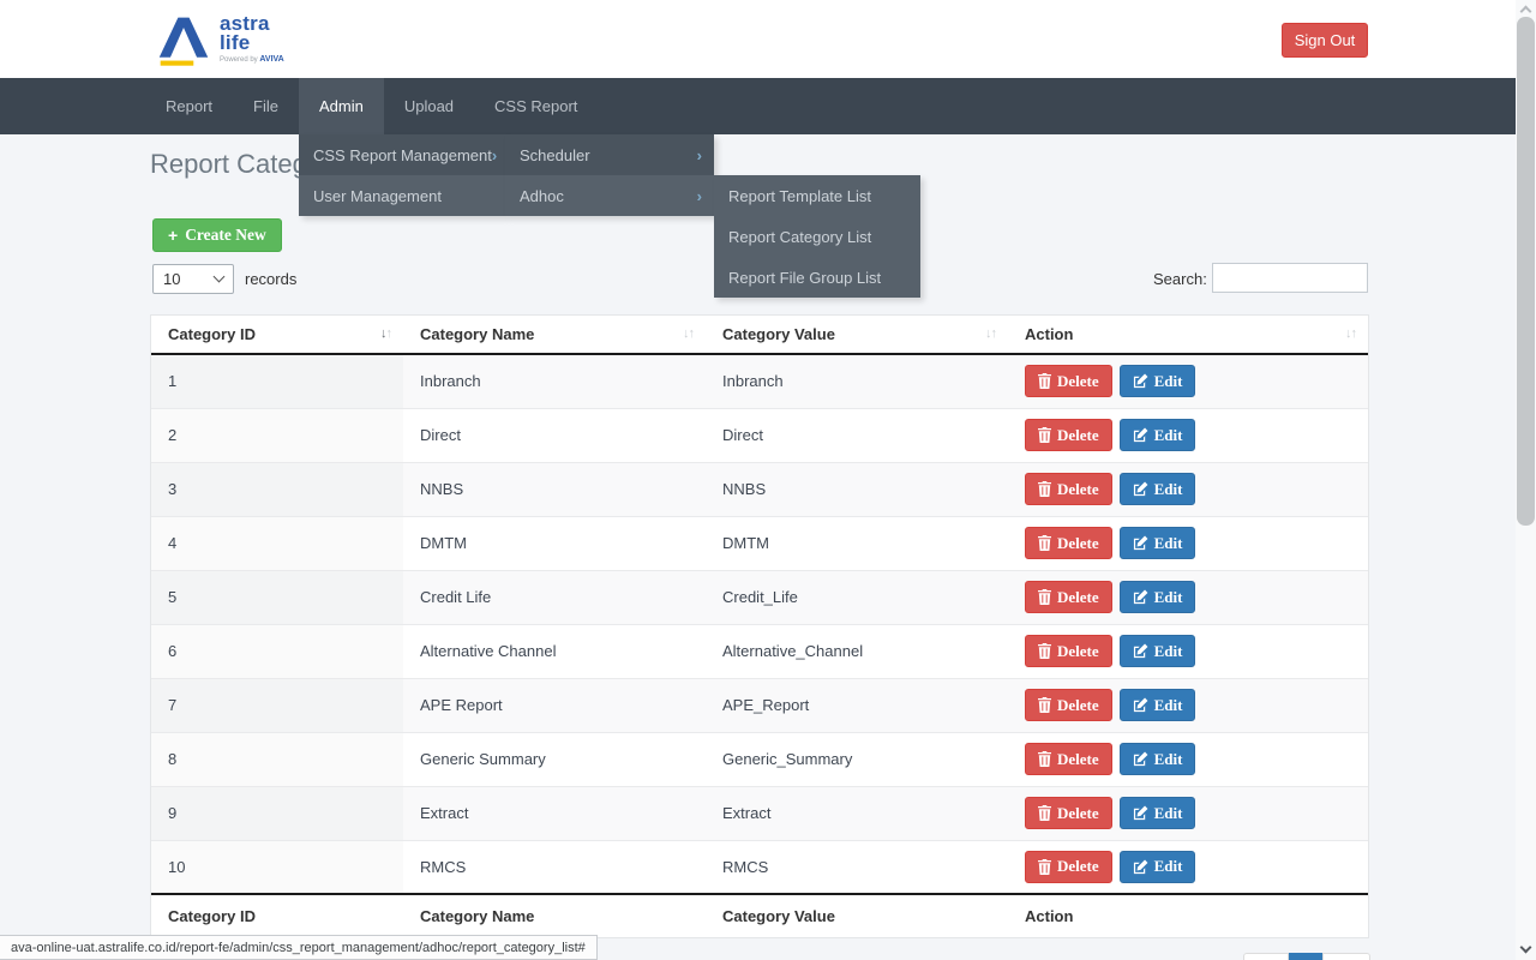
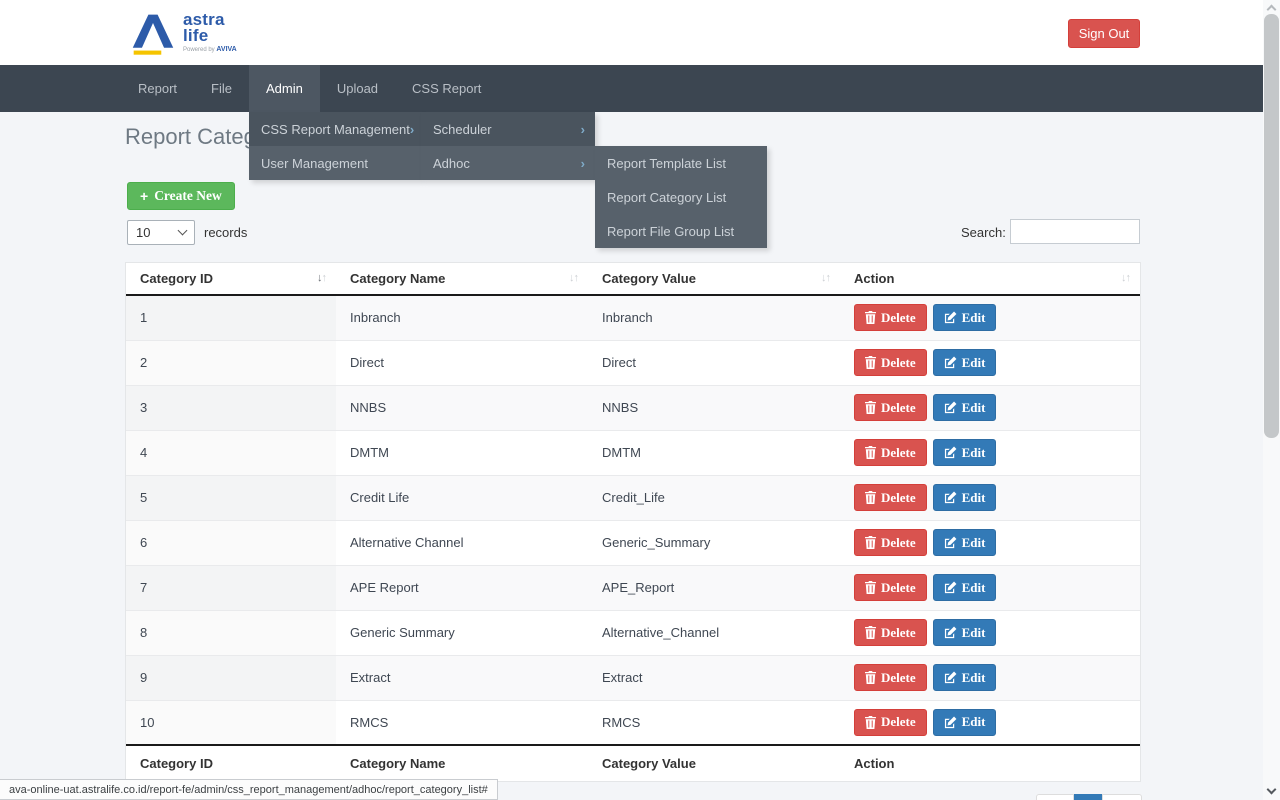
  astra
  life
  Sign Out
  Report
  File
  Admin
  Upload
  CSS Report
  CSS Report Management
  ›
  User Management
  Scheduler
  ›
  Adhoc
  ›
  Report Template List
  Report Category List
  Report File Group List
  +
  Create New
  10
  records
  Search:
  ↓↑ Category ID	↓↑ Category Name	↓↑ Category Value	↓↑ Action
  1	Inbranch	Inbranch	Delete Edit
  2	Direct	Direct	Delete Edit
  3	NNBS	NNBS	Delete Edit
  4	DMTM	DMTM	Delete Edit
  5	Credit Life	Credit_Life	Delete Edit
- 6	Alternative Channel	Alternative_Channel	Delete Edit
+ 6	Alternative Channel	Generic_Summary	Delete Edit
  7	APE Report	APE_Report	Delete Edit
- 8	Generic Summary	Generic_Summary	Delete Edit
+ 8	Generic Summary	Alternative_Channel	Delete Edit
  9	Extract	Extract	Delete Edit
  10	RMCS	RMCS	Delete Edit
  Category ID	Category Name	Category Value	Action
  ava-online-uat.astralife.co.id/report-fe/admin/css_report_management/adhoc/report_category_list#
